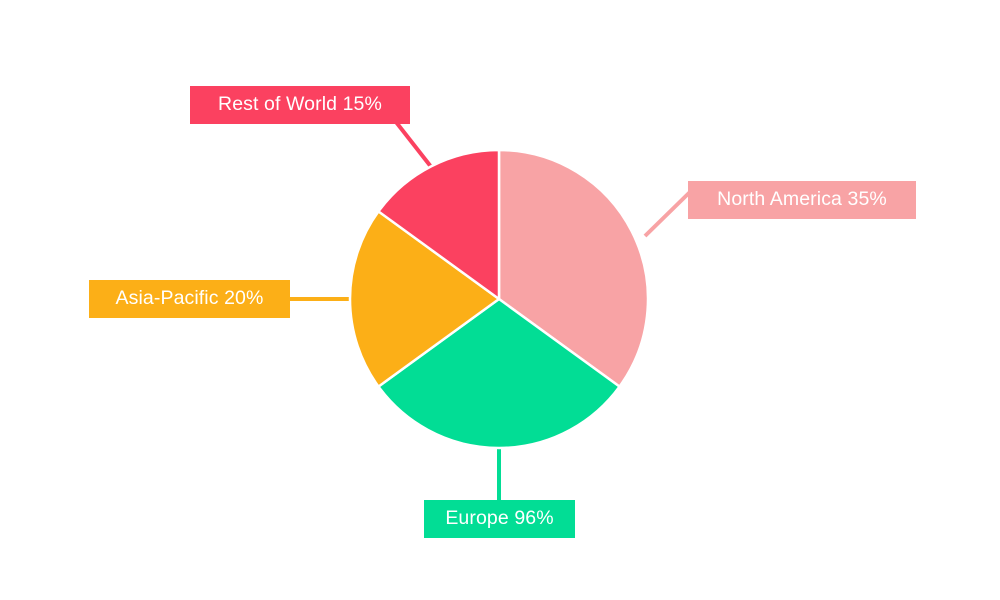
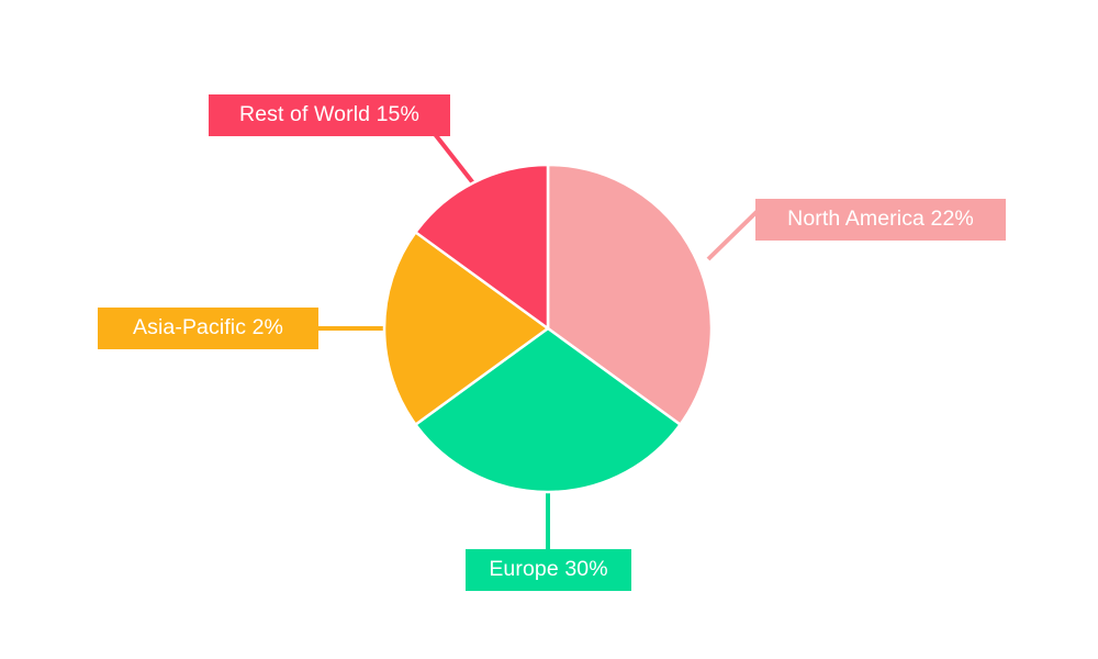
- North America 35%
+ North America 22%
- Europe 96%
+ Europe 30%
- Asia-Pacific 20%
+ Asia-Pacific 2%
  Rest of World 15%
